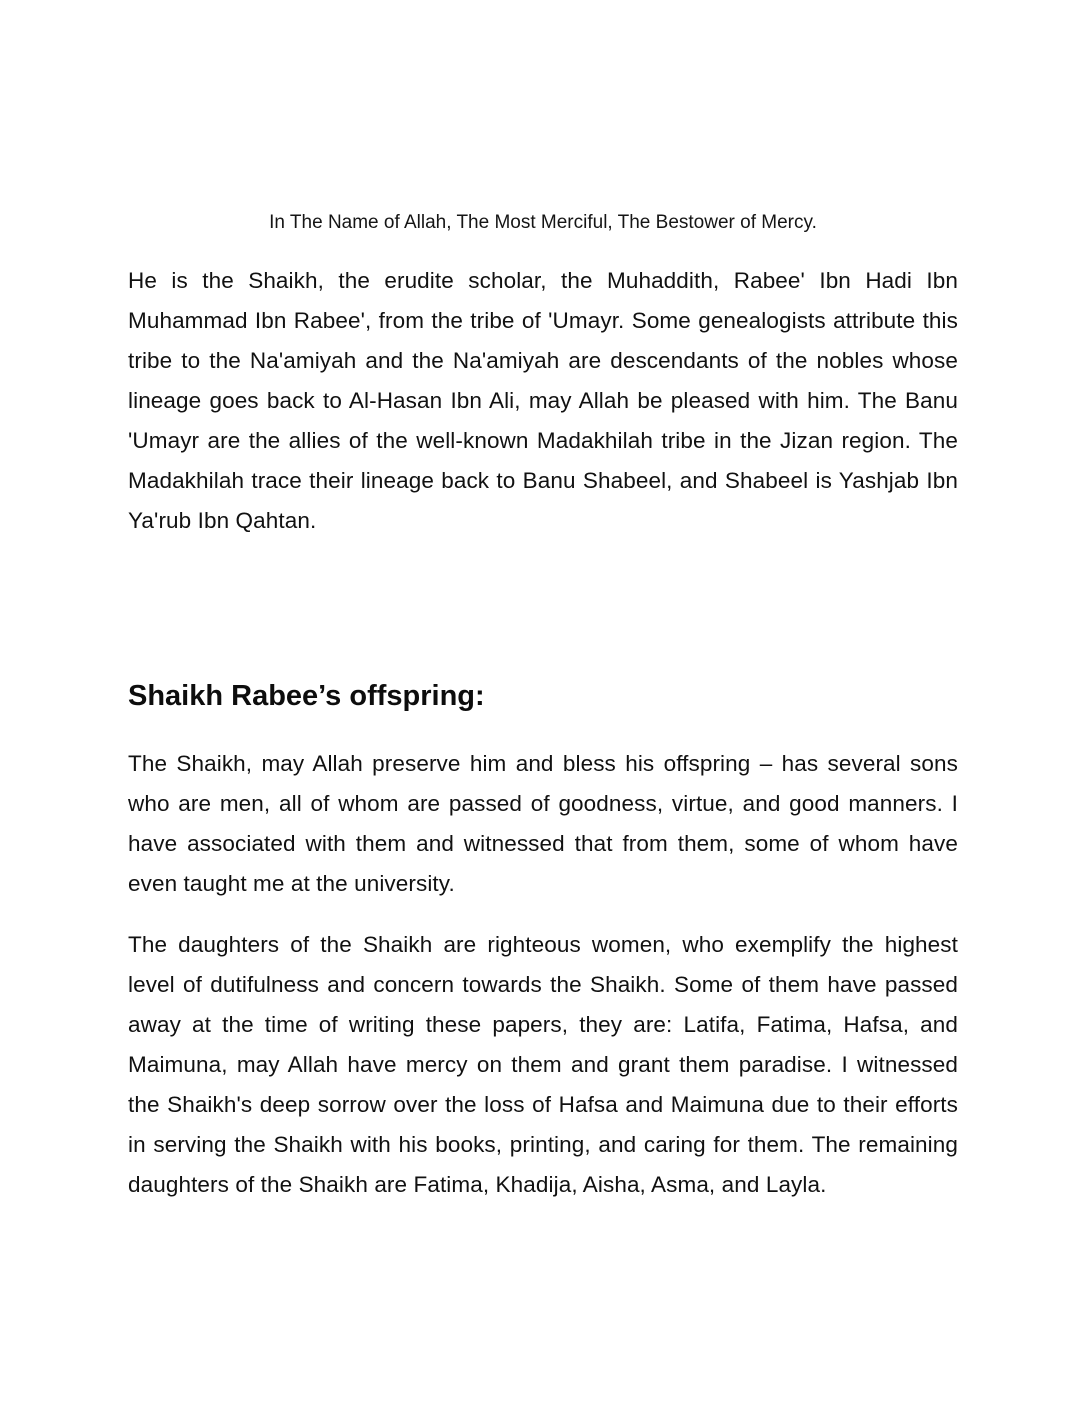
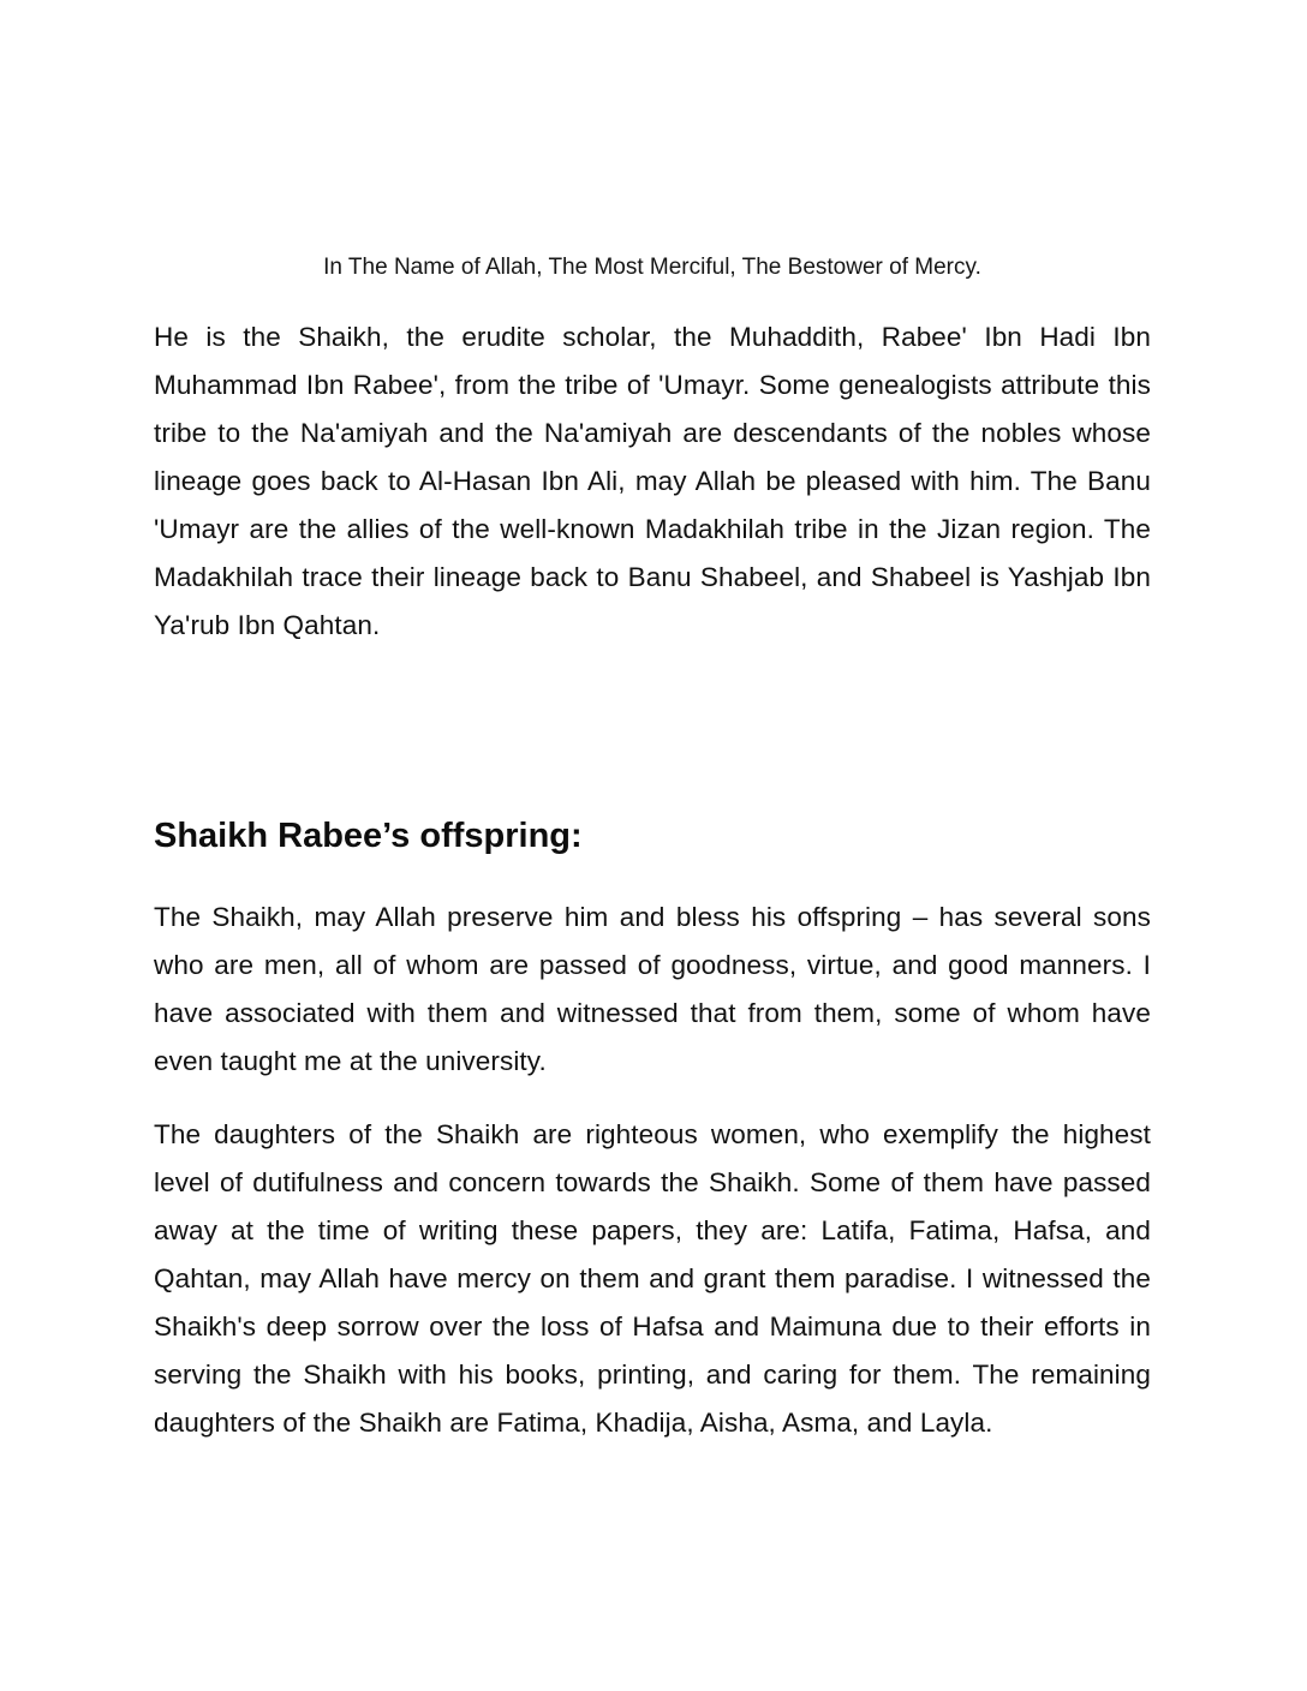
  In The Name of Allah, The Most Merciful, The Bestower of Mercy.
  He is the Shaikh, the erudite scholar, the Muhaddith, Rabee' Ibn Hadi Ibn Muhammad Ibn Rabee', from the tribe of 'Umayr. Some genealogists attribute this tribe to the Na'amiyah and the Na'amiyah are descendants of the nobles whose lineage goes back to Al-Hasan Ibn Ali, may Allah be pleased with him. The Banu 'Umayr are the allies of the well-known Madakhilah tribe in the Jizan region. The Madakhilah trace their lineage back to Banu Shabeel, and Shabeel is Yashjab Ibn Ya'rub Ibn Qahtan.
  Shaikh Rabee’s offspring:
  The Shaikh, may Allah preserve him and bless his offspring – has several sons who are men, all of whom are passed of goodness, virtue, and good manners. I have associated with them and witnessed that from them, some of whom have even taught me at the university.
- The daughters of the Shaikh are righteous women, who exemplify the highest level of dutifulness and concern towards the Shaikh. Some of them have passed away at the time of writing these papers, they are: Latifa, Fatima, Hafsa, and Maimuna, may Allah have mercy on them and grant them paradise. I witnessed the Shaikh's deep sorrow over the loss of Hafsa and Maimuna due to their efforts in serving the Shaikh with his books, printing, and caring for them. The remaining daughters of the Shaikh are Fatima, Khadija, Aisha, Asma, and Layla.
+ The daughters of the Shaikh are righteous women, who exemplify the highest level of dutifulness and concern towards the Shaikh. Some of them have passed away at the time of writing these papers, they are: Latifa, Fatima, Hafsa, and Qahtan, may Allah have mercy on them and grant them paradise. I witnessed the Shaikh's deep sorrow over the loss of Hafsa and Maimuna due to their efforts in serving the Shaikh with his books, printing, and caring for them. The remaining daughters of the Shaikh are Fatima, Khadija, Aisha, Asma, and Layla.
